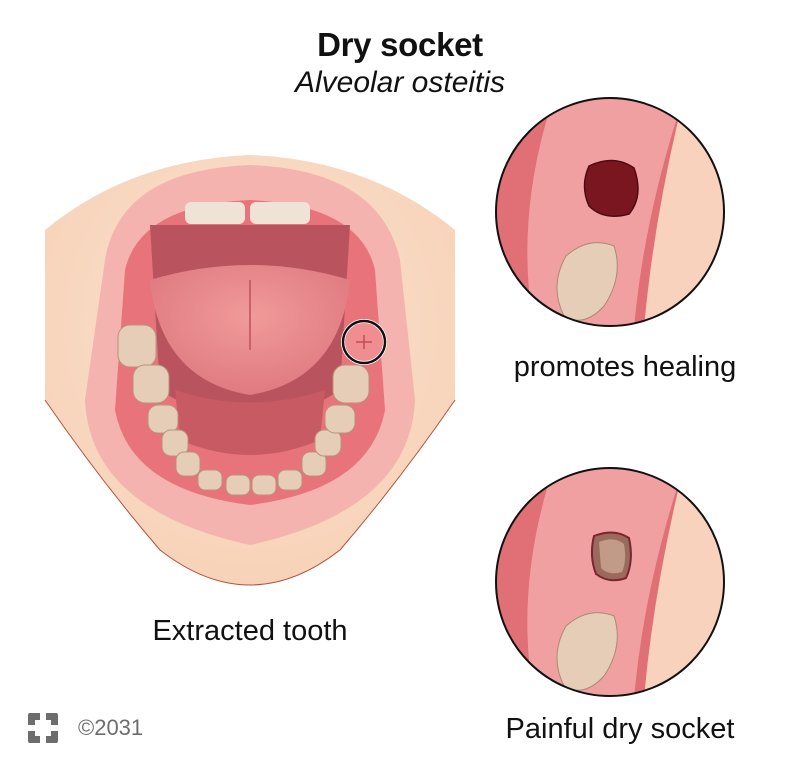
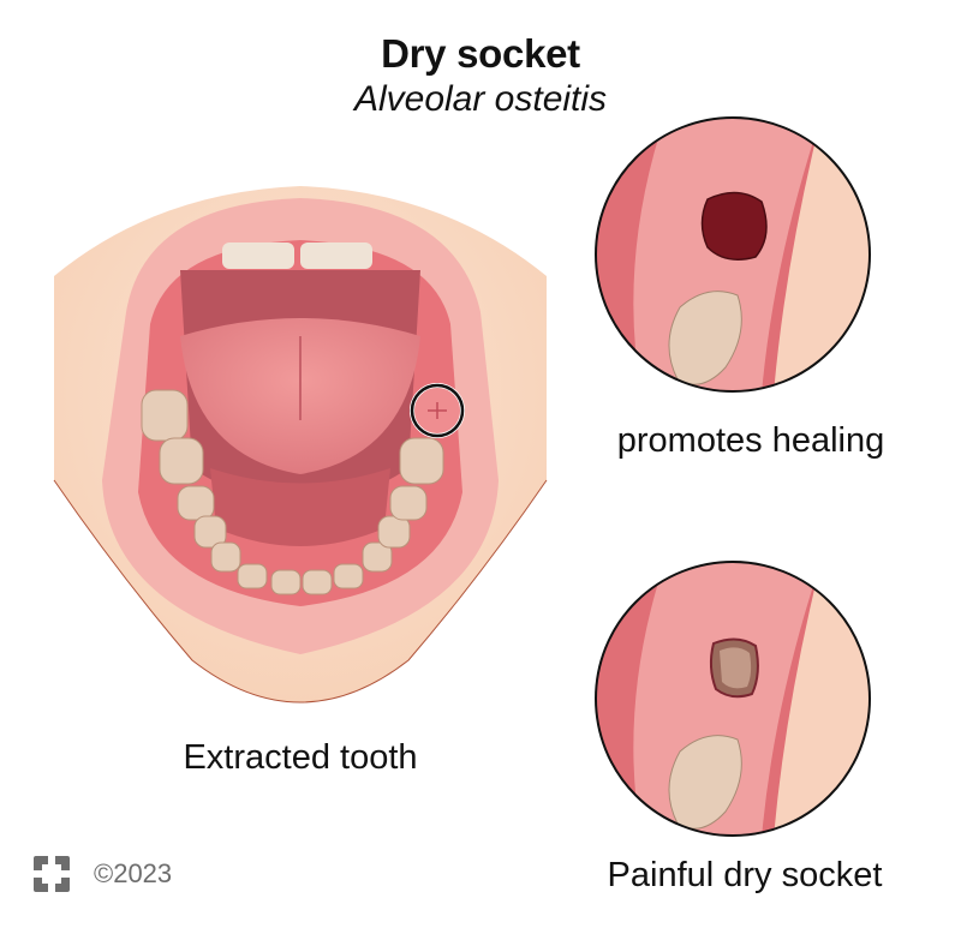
  Dry socket
  Alveolar osteitis
  Extracted tooth
  promotes healing
  Painful dry socket
- ©2031
+ ©2023
